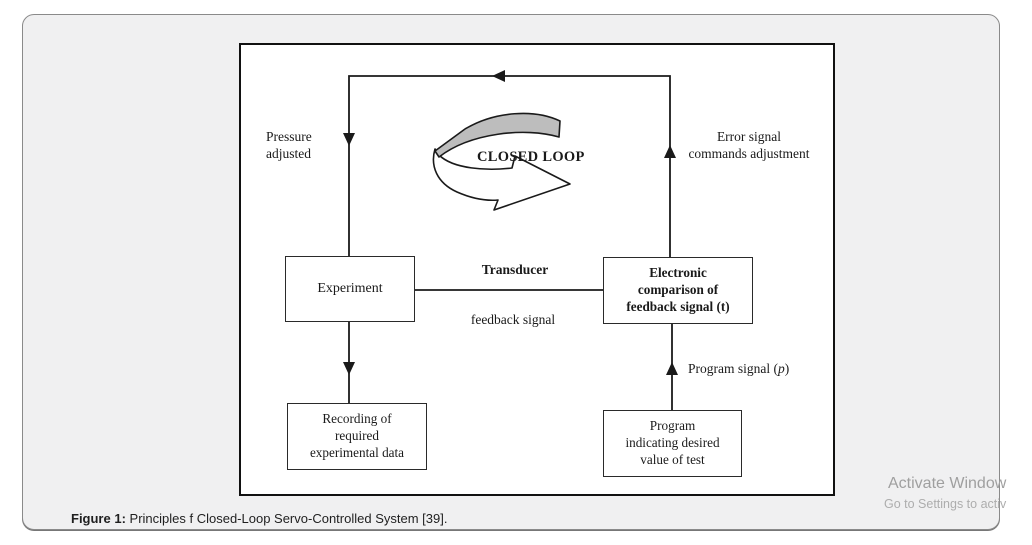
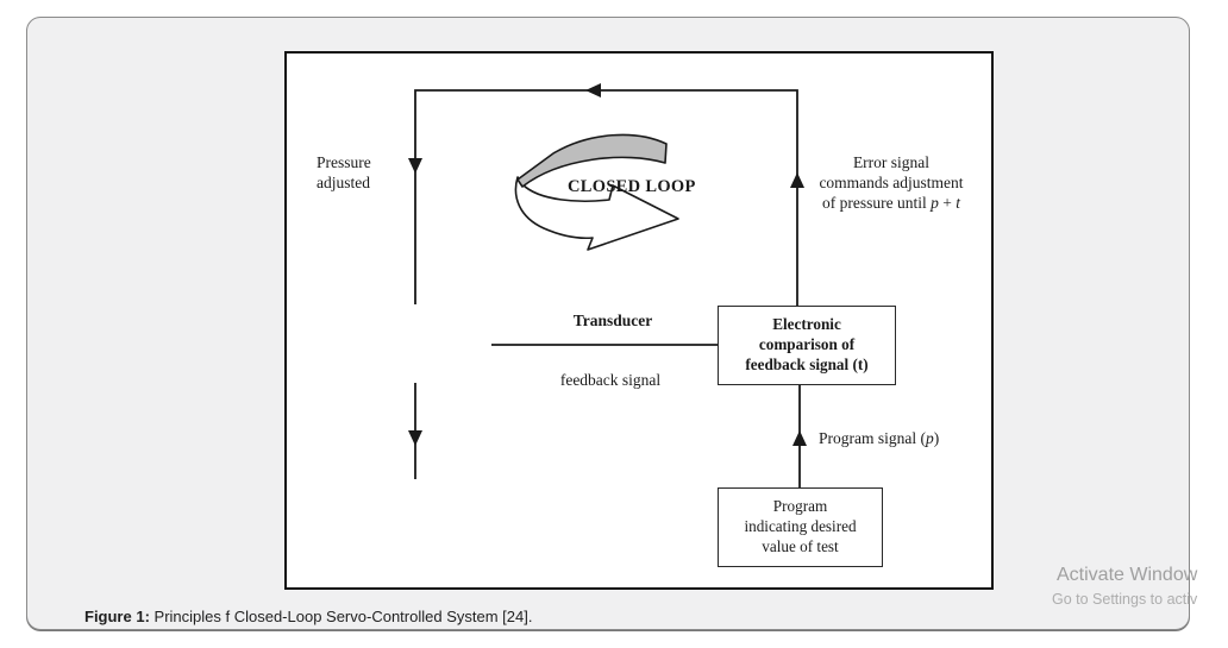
  CLOSED LOOP
  Pressure
  adjusted
  Error signal
  commands adjustment
+ of pressure until p + t
  Transducer
  feedback signal
  Program signal (p)
- Experiment
  Electronic
  comparison of
  feedback signal (t)
- Recording of
- required
- experimental data
  Program
  indicating desired
  value of test
- Figure 1: Principles f Closed-Loop Servo-Controlled System [39].
+ Figure 1: Principles f Closed-Loop Servo-Controlled System [24].
  Activate Window
  Go to Settings to activ
